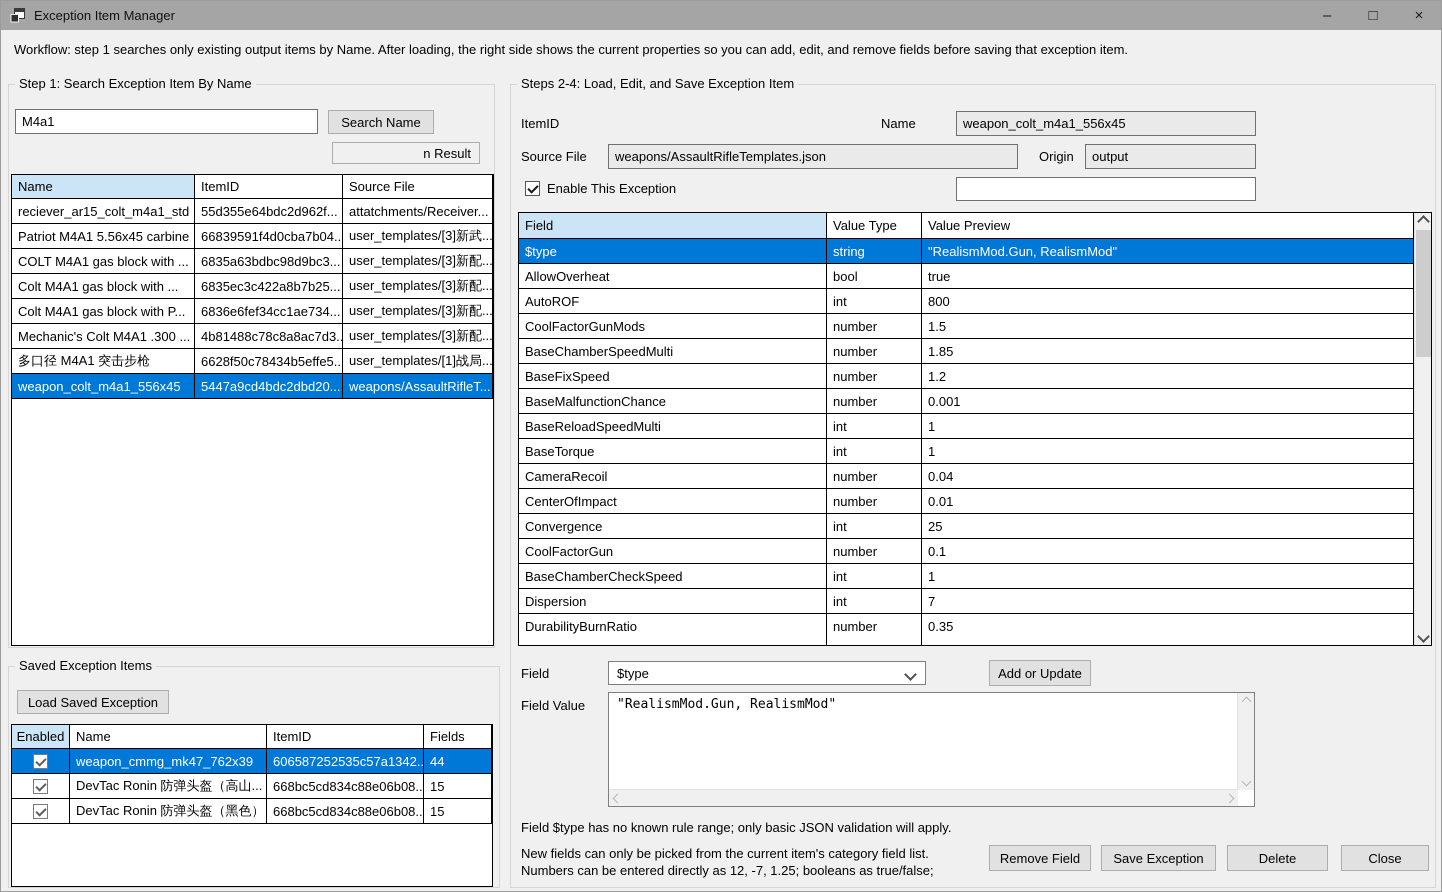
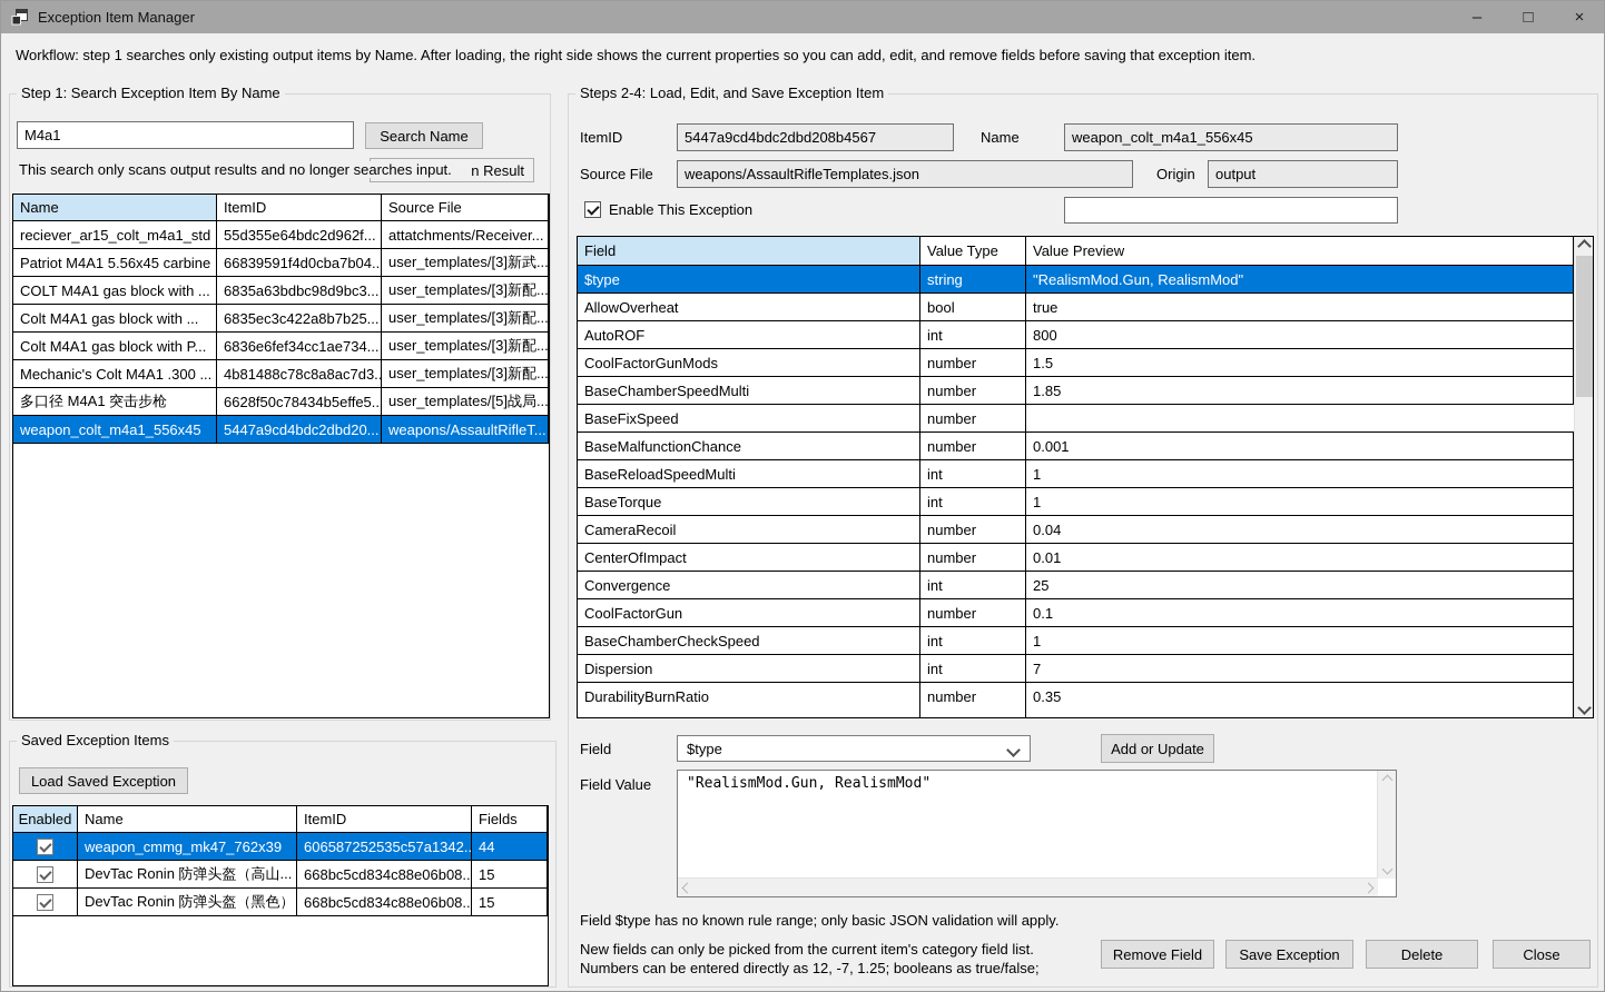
  Exception Item Manager
  –
  □
  ×
  Workflow: step 1 searches only existing output items by Name. After loading, the right side shows the current properties so you can add, edit, and remove fields before saving that exception item.
  Step 1: Search Exception Item By Name
  M4a1
  Search Name
  n Result
+ This search only scans output results and no longer searches input.
  Name
  ItemID
  Source File
  reciever_ar15_colt_m4a1_std
  55d355e64bdc2d962f...
  attatchments/Receiver...
  Patriot M4A1 5.56x45 carbine
  66839591f4d0cba7b04..
  user_templates/[3]新武...
  COLT M4A1 gas block with ...
  6835a63bdbc98d9bc3...
  user_templates/[3]新配...
  Colt M4A1 gas block with ...
  6835ec3c422a8b7b25...
  user_templates/[3]新配...
  Colt M4A1 gas block with P...
  6836e6fef34cc1ae734...
  user_templates/[3]新配...
  Mechanic's Colt M4A1 .300 ...
  4b81488c78c8a8ac7d3..
  user_templates/[3]新配...
  多口径 M4A1 突击步枪
  6628f50c78434b5effe5...
- user_templates/[1]战局...
+ user_templates/[5]战局...
  weapon_colt_m4a1_556x45
  5447a9cd4bdc2dbd20...
  weapons/AssaultRifleT...
  Saved Exception Items
  Load Saved Exception
  Enabled
  Name
  ItemID
  Fields
  weapon_cmmg_mk47_762x39
  606587252535c57a1342..
  44
  DevTac Ronin 防弹头盔（高山...
  668bc5cd834c88e06b08..
  15
  DevTac Ronin 防弹头盔（黑色）
  668bc5cd834c88e06b08..
  15
  Steps 2-4: Load, Edit, and Save Exception Item
  ItemID
+ 5447a9cd4bdc2dbd208b4567
  Name
  weapon_colt_m4a1_556x45
  Source File
  weapons/AssaultRifleTemplates.json
  Origin
  output
  Enable This Exception
  Field
  Value Type
  Value Preview
  $type
  string
  "RealismMod.Gun, RealismMod"
  AllowOverheat
  bool
  true
  AutoROF
  int
  800
  CoolFactorGunMods
  number
  1.5
  BaseChamberSpeedMulti
  number
  1.85
  BaseFixSpeed
  number
- 1.2
  BaseMalfunctionChance
  number
  0.001
  BaseReloadSpeedMulti
  int
  1
  BaseTorque
  int
  1
  CameraRecoil
  number
  0.04
  CenterOfImpact
  number
  0.01
  Convergence
  int
  25
  CoolFactorGun
  number
  0.1
  BaseChamberCheckSpeed
  int
  1
  Dispersion
  int
  7
  DurabilityBurnRatio
  number
  0.35
  Field
  $type
  Add or Update
  Field Value
  "RealismMod.Gun, RealismMod"
  Field $type has no known rule range; only basic JSON validation will apply.
  New fields can only be picked from the current item's category field list.
  Numbers can be entered directly as 12, -7, 1.25; booleans as true/false;
  Remove Field
  Save Exception
  Delete
  Close
